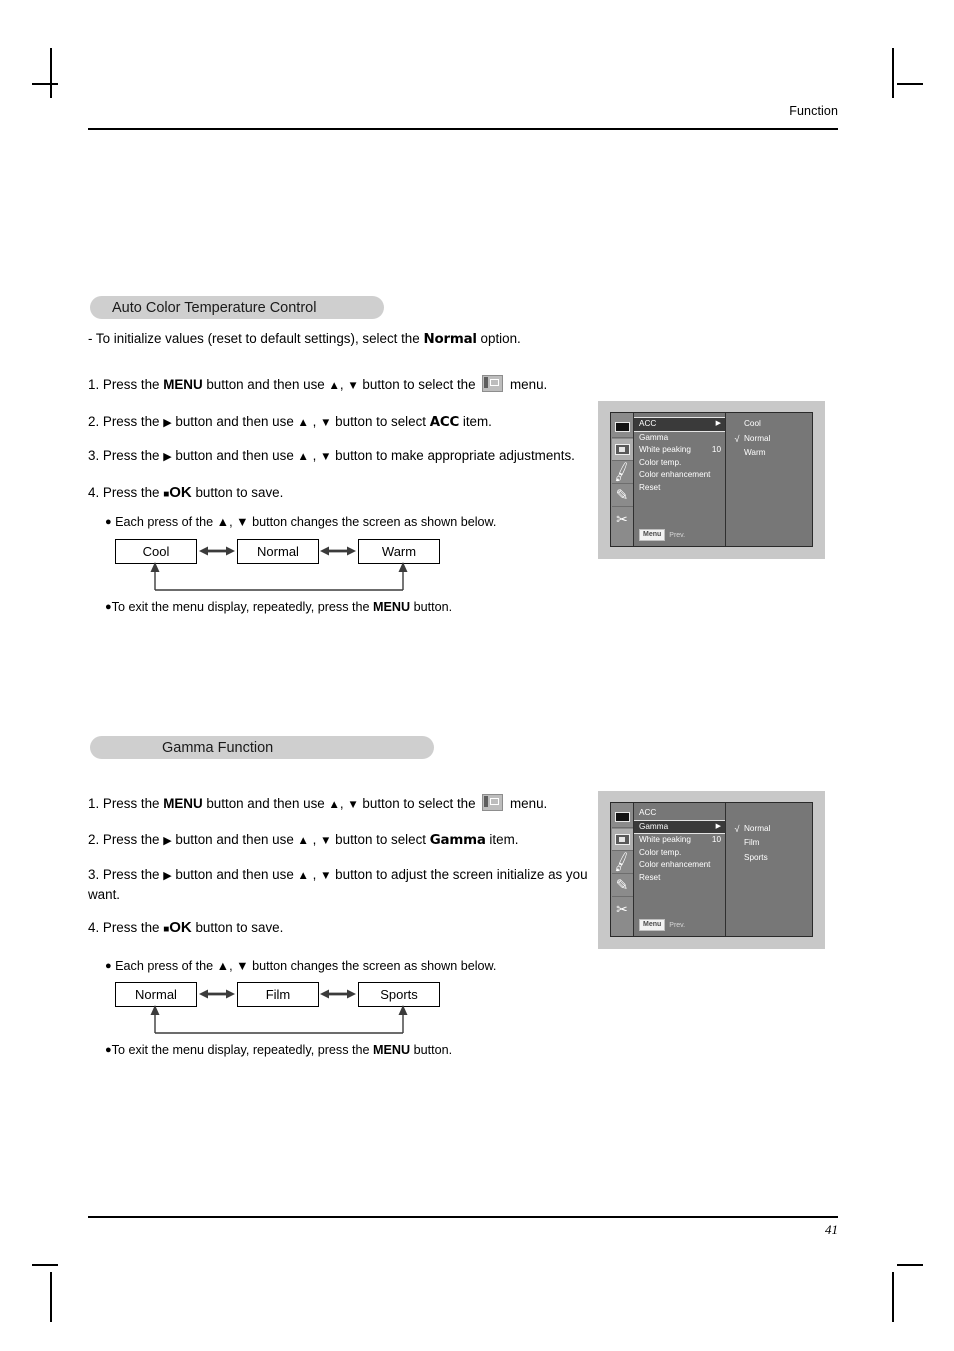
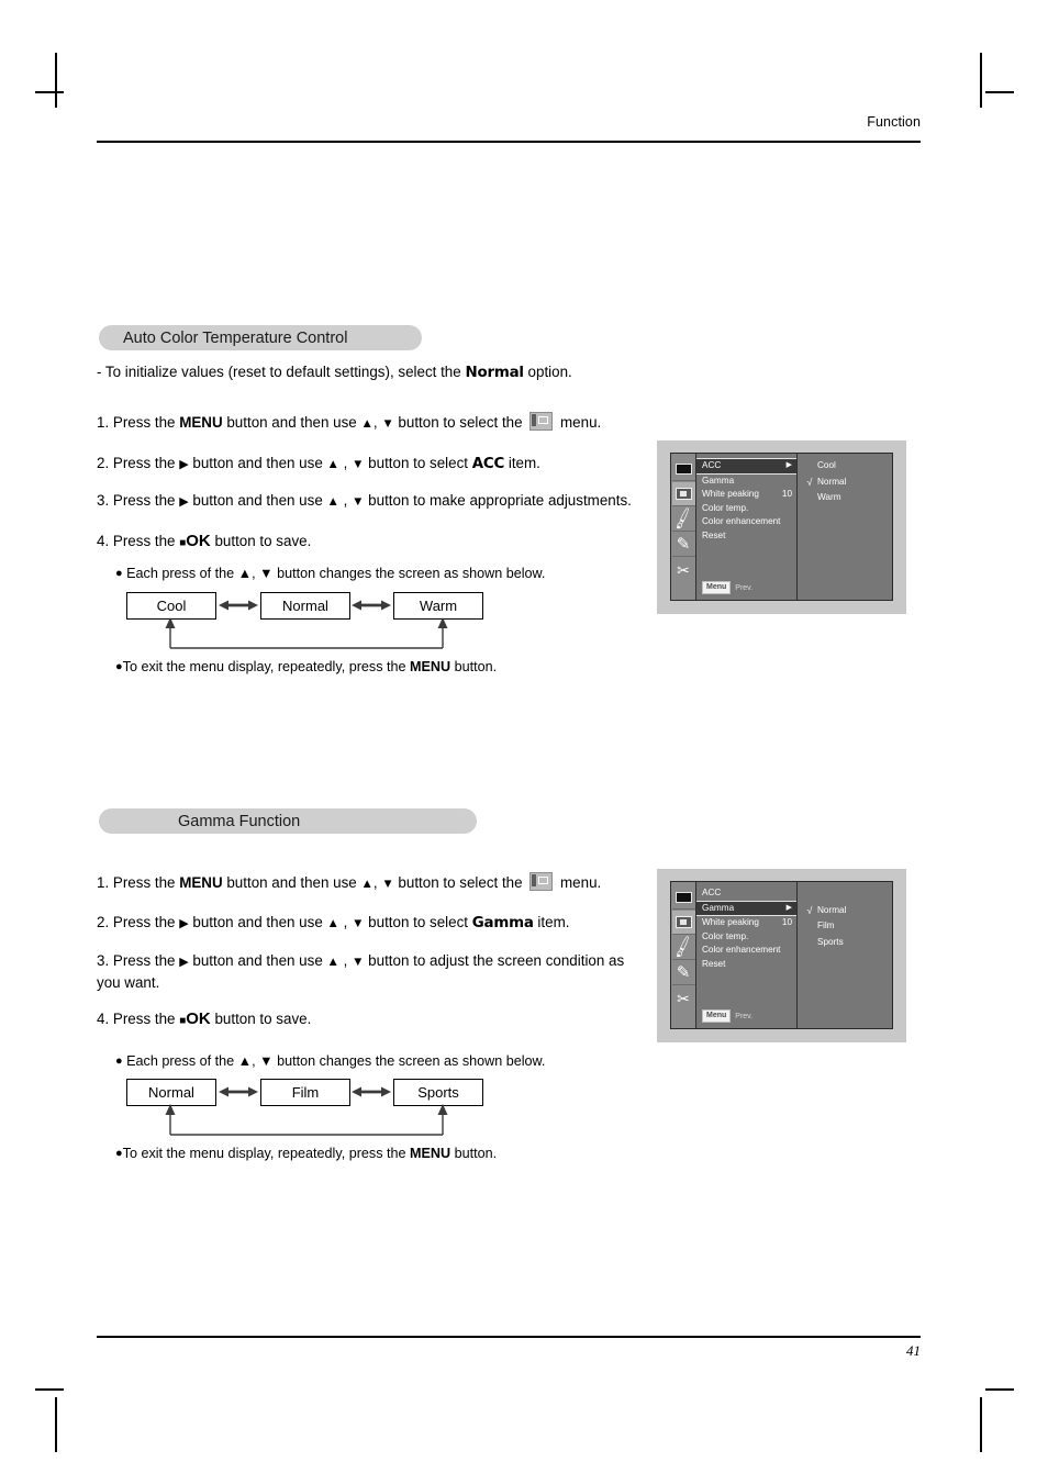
  Function
  Auto Color Temperature Control
  - To initialize values (reset to default settings), select the Normal option.
  1. Press the MENU button and then use ▲, ▼ button to select the menu.
  2. Press the ▶ button and then use ▲ , ▼ button to select ACC item.
  3. Press the ▶ button and then use ▲ , ▼ button to make appropriate adjustments.
  4. Press the ■OK button to save.
  ● Each press of the ▲, ▼ button changes the screen as shown below.
  Cool
  Normal
  Warm
  ●To exit the menu display, repeatedly, press the MENU button.
  ✎
  ✂
  ACC
  Gamma
  White peaking
  10
  Color temp.
  Color enhancement
  Reset
  Cool
  √
  Normal
  Warm
  Gamma Function
  1. Press the MENU button and then use ▲, ▼ button to select the menu.
  2. Press the ▶ button and then use ▲ , ▼ button to select Gamma item.
- 3. Press the ▶ button and then use ▲ , ▼ button to adjust the screen initialize as you want.
+ 3. Press the ▶ button and then use ▲ , ▼ button to adjust the screen condition as you want.
  4. Press the ■OK button to save.
  ● Each press of the ▲, ▼ button changes the screen as shown below.
  Normal
  Film
  Sports
  ●To exit the menu display, repeatedly, press the MENU button.
  ✎
  ✂
  ACC
  Gamma
  White peaking
  10
  Color temp.
  Color enhancement
  Reset
  √
  Normal
  Film
  Sports
  41
